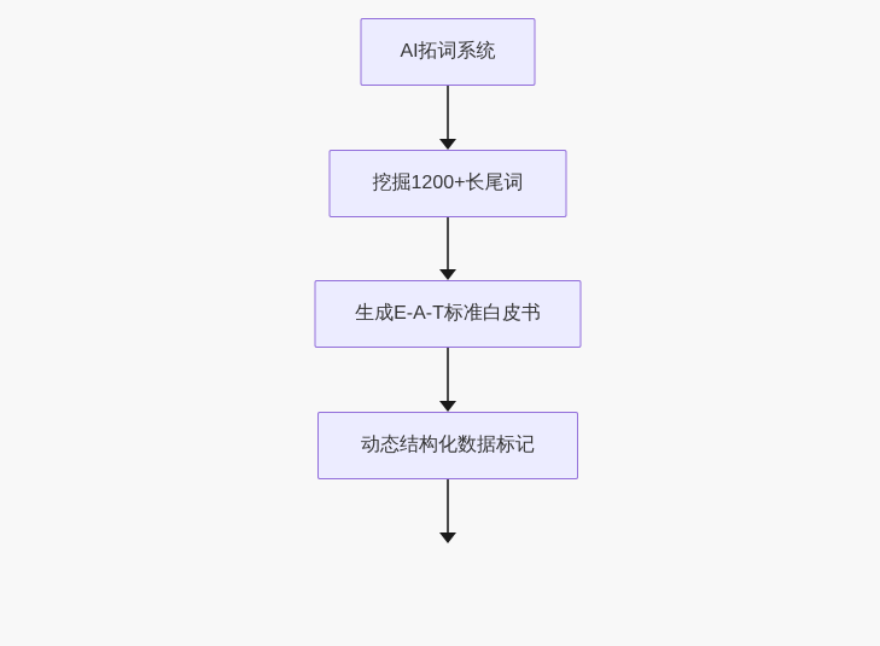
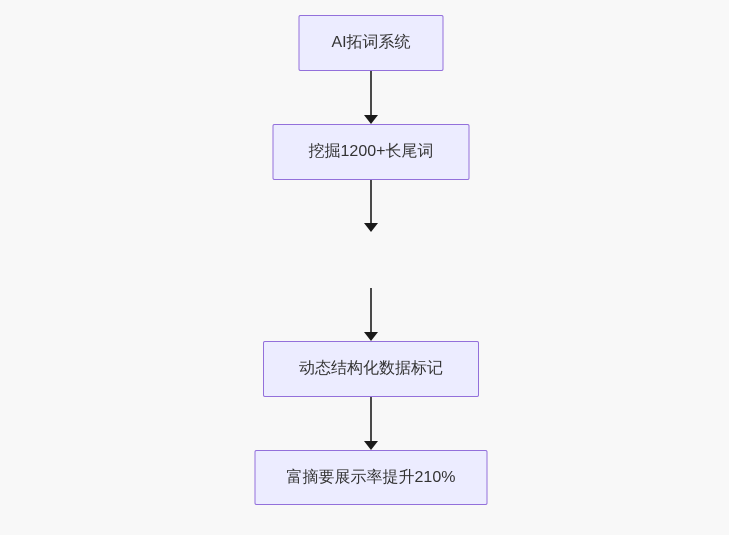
  AI拓词系统
  挖掘1200+长尾词
- 生成E-A-T标准白皮书
  动态结构化数据标记
+ 富摘要展示率提升210%
